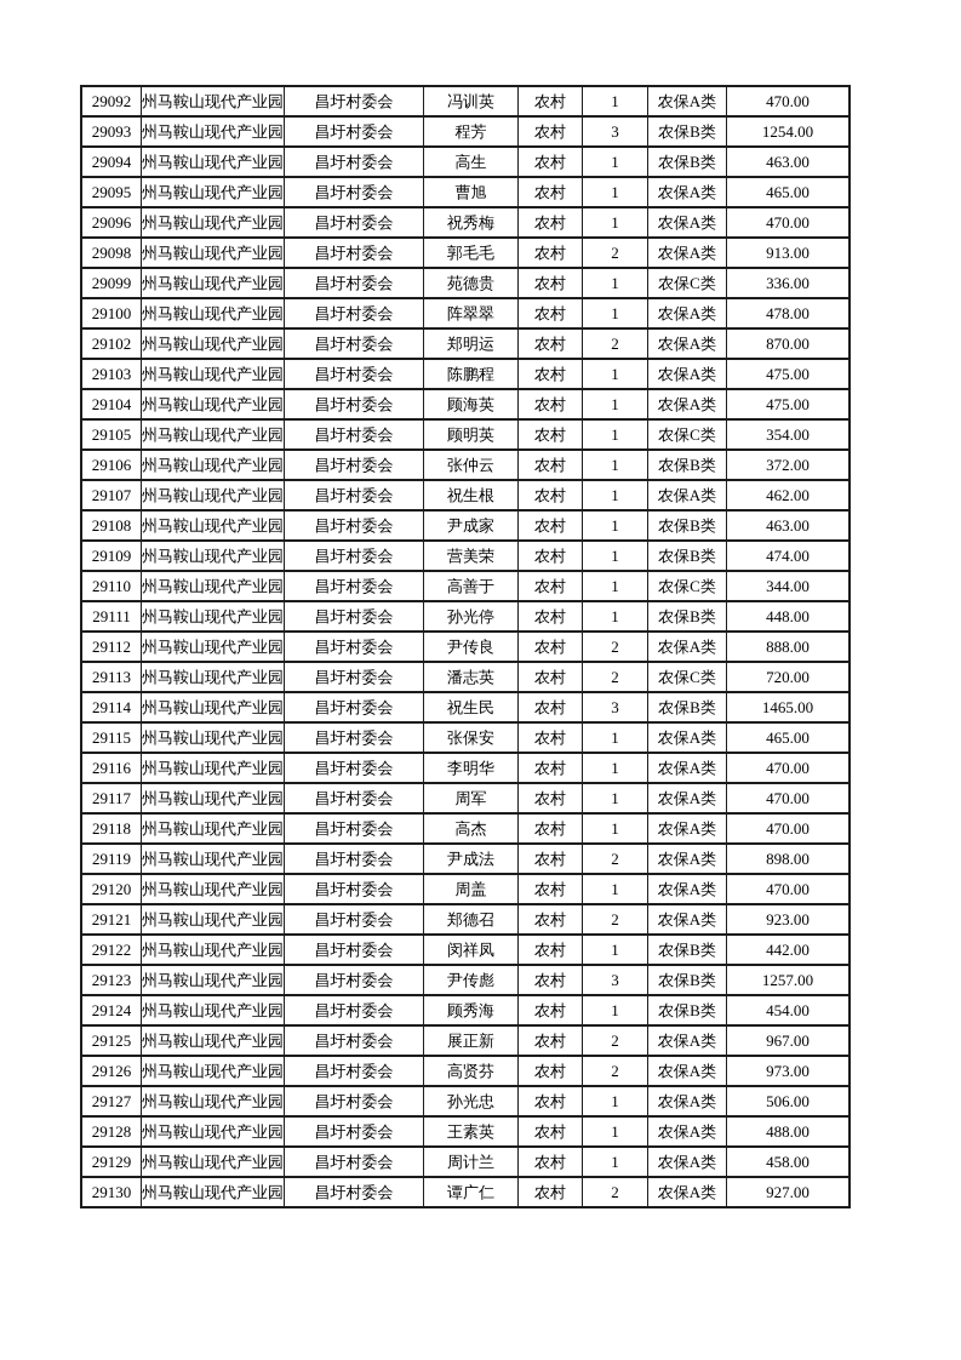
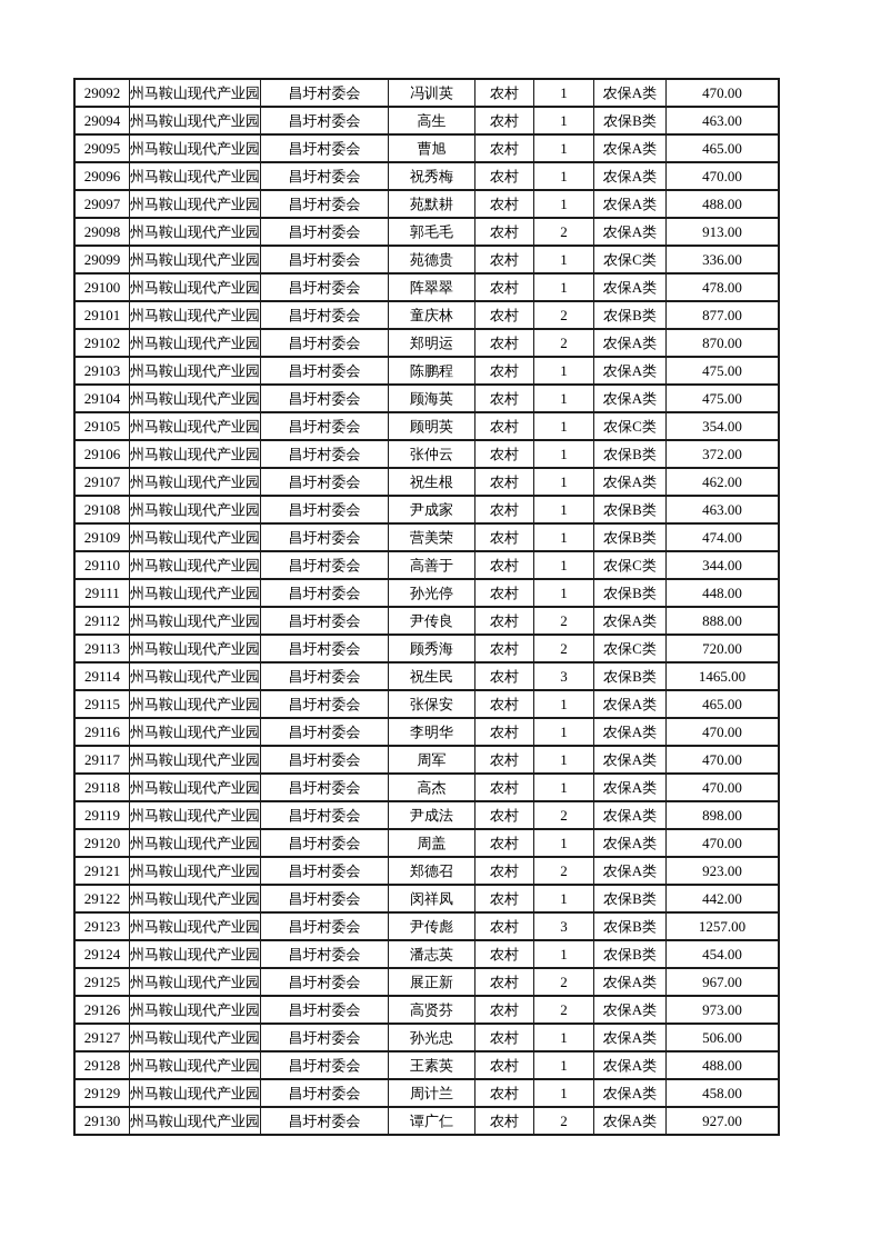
  29092	州马鞍山现代产业园	昌圩村委会	冯训英	农村	1	农保A类	470.00
- 29093	州马鞍山现代产业园	昌圩村委会	程芳	农村	3	农保B类	1254.00
  29094	州马鞍山现代产业园	昌圩村委会	高生	农村	1	农保B类	463.00
  29095	州马鞍山现代产业园	昌圩村委会	曹旭	农村	1	农保A类	465.00
  29096	州马鞍山现代产业园	昌圩村委会	祝秀梅	农村	1	农保A类	470.00
+ 29097	州马鞍山现代产业园	昌圩村委会	苑默耕	农村	1	农保A类	488.00
  29098	州马鞍山现代产业园	昌圩村委会	郭毛毛	农村	2	农保A类	913.00
  29099	州马鞍山现代产业园	昌圩村委会	苑德贵	农村	1	农保C类	336.00
  29100	州马鞍山现代产业园	昌圩村委会	阵翠翠	农村	1	农保A类	478.00
+ 29101	州马鞍山现代产业园	昌圩村委会	童庆林	农村	2	农保B类	877.00
  29102	州马鞍山现代产业园	昌圩村委会	郑明运	农村	2	农保A类	870.00
  29103	州马鞍山现代产业园	昌圩村委会	陈鹏程	农村	1	农保A类	475.00
  29104	州马鞍山现代产业园	昌圩村委会	顾海英	农村	1	农保A类	475.00
  29105	州马鞍山现代产业园	昌圩村委会	顾明英	农村	1	农保C类	354.00
  29106	州马鞍山现代产业园	昌圩村委会	张仲云	农村	1	农保B类	372.00
  29107	州马鞍山现代产业园	昌圩村委会	祝生根	农村	1	农保A类	462.00
  29108	州马鞍山现代产业园	昌圩村委会	尹成家	农村	1	农保B类	463.00
  29109	州马鞍山现代产业园	昌圩村委会	营美荣	农村	1	农保B类	474.00
  29110	州马鞍山现代产业园	昌圩村委会	高善于	农村	1	农保C类	344.00
  29111	州马鞍山现代产业园	昌圩村委会	孙光停	农村	1	农保B类	448.00
  29112	州马鞍山现代产业园	昌圩村委会	尹传良	农村	2	农保A类	888.00
- 29113	州马鞍山现代产业园	昌圩村委会	潘志英	农村	2	农保C类	720.00
+ 29113	州马鞍山现代产业园	昌圩村委会	顾秀海	农村	2	农保C类	720.00
  29114	州马鞍山现代产业园	昌圩村委会	祝生民	农村	3	农保B类	1465.00
  29115	州马鞍山现代产业园	昌圩村委会	张保安	农村	1	农保A类	465.00
  29116	州马鞍山现代产业园	昌圩村委会	李明华	农村	1	农保A类	470.00
  29117	州马鞍山现代产业园	昌圩村委会	周军	农村	1	农保A类	470.00
  29118	州马鞍山现代产业园	昌圩村委会	高杰	农村	1	农保A类	470.00
  29119	州马鞍山现代产业园	昌圩村委会	尹成法	农村	2	农保A类	898.00
  29120	州马鞍山现代产业园	昌圩村委会	周盖	农村	1	农保A类	470.00
  29121	州马鞍山现代产业园	昌圩村委会	郑德召	农村	2	农保A类	923.00
  29122	州马鞍山现代产业园	昌圩村委会	闵祥凤	农村	1	农保B类	442.00
  29123	州马鞍山现代产业园	昌圩村委会	尹传彪	农村	3	农保B类	1257.00
- 29124	州马鞍山现代产业园	昌圩村委会	顾秀海	农村	1	农保B类	454.00
+ 29124	州马鞍山现代产业园	昌圩村委会	潘志英	农村	1	农保B类	454.00
  29125	州马鞍山现代产业园	昌圩村委会	展正新	农村	2	农保A类	967.00
  29126	州马鞍山现代产业园	昌圩村委会	高贤芬	农村	2	农保A类	973.00
  29127	州马鞍山现代产业园	昌圩村委会	孙光忠	农村	1	农保A类	506.00
  29128	州马鞍山现代产业园	昌圩村委会	王素英	农村	1	农保A类	488.00
  29129	州马鞍山现代产业园	昌圩村委会	周计兰	农村	1	农保A类	458.00
  29130	州马鞍山现代产业园	昌圩村委会	谭广仁	农村	2	农保A类	927.00
